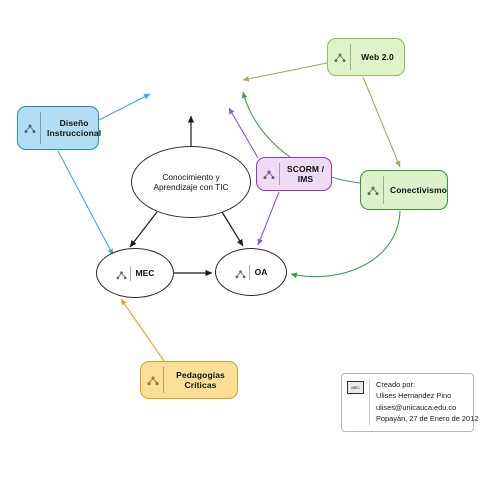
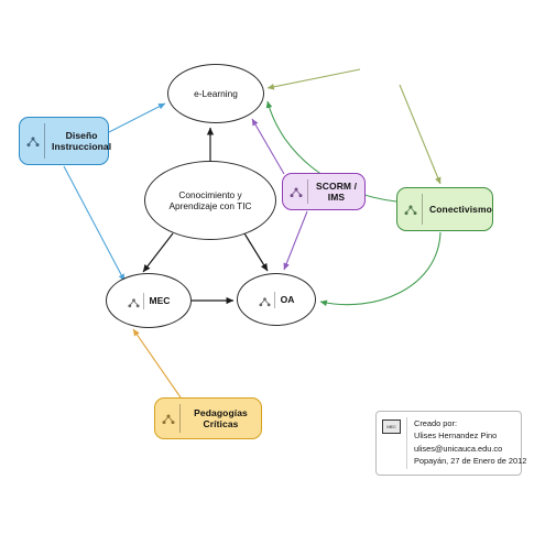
+ e-Learning
  Conocimiento y Aprendizaje con TIC
  MEC
  OA
  Diseño Instruccional
- Web 2.0
  SCORM / IMS
  Conectivismo
  Pedagogías Críticas
  Creado por:
  Ulises Hernandez Pino
  ulises@unicauca.edu.co
  Popayán, 27 de Enero de 2012
